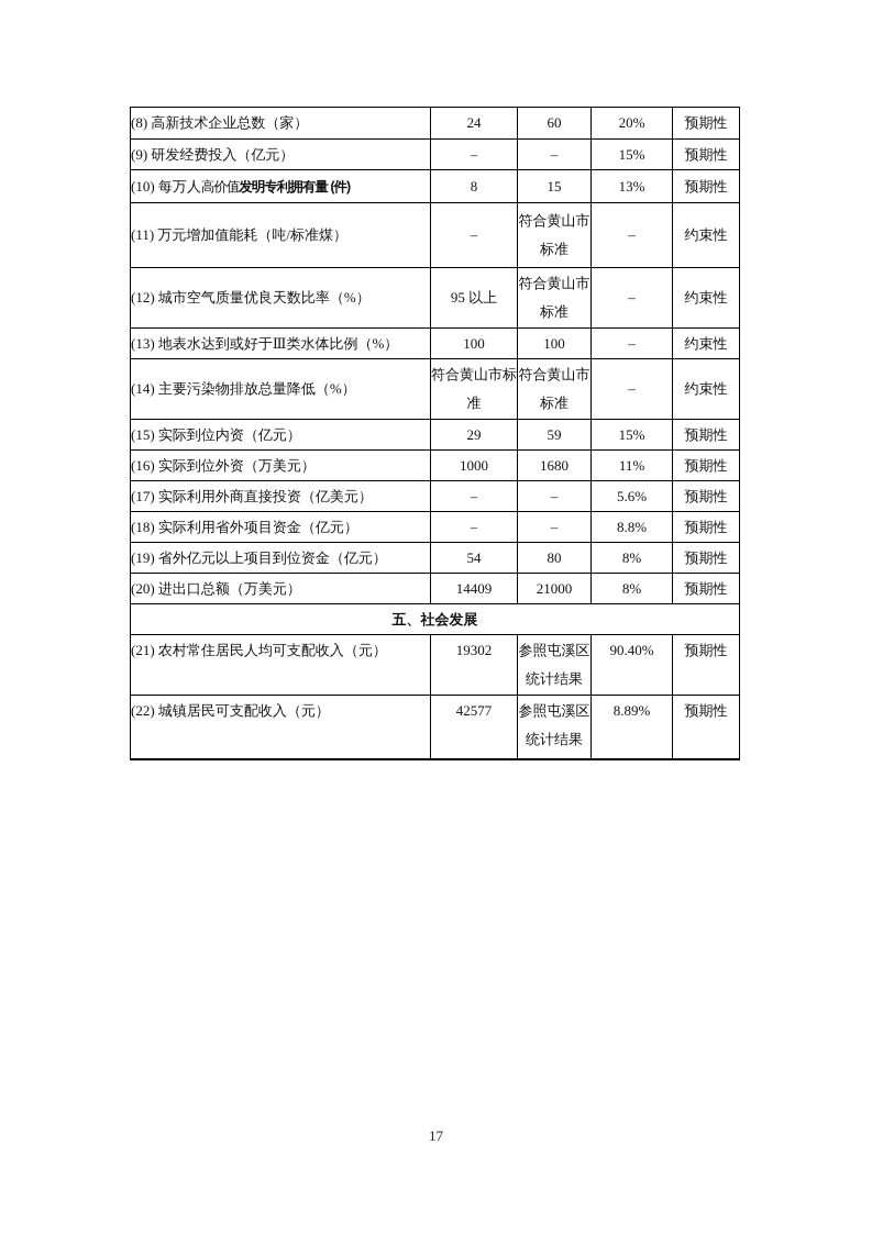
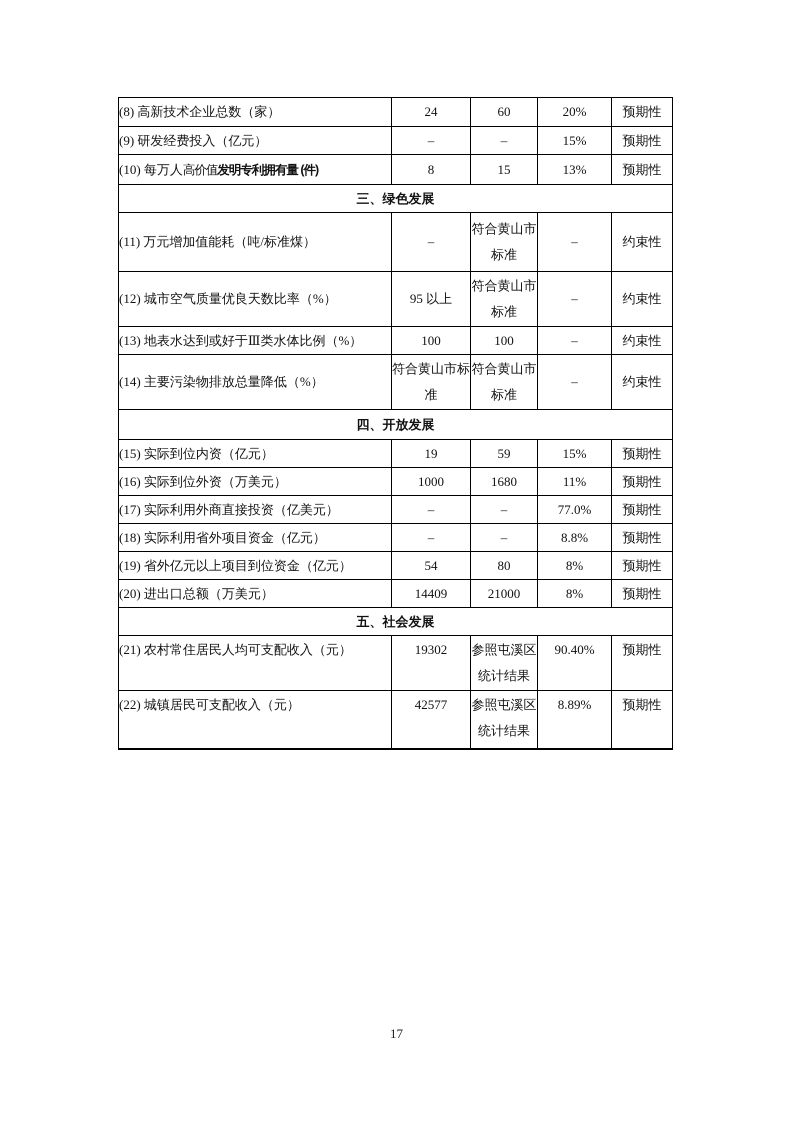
  (8) 高新技术企业总数（家）	24	60	20%	预期性
  (9) 研发经费投入（亿元）	–	–	15%	预期性
  (10) 每万人高价值发明专利拥有量 (件)	8	15	13%	预期性
+ 三、绿色发展
  (11) 万元增加值能耗（吨/标准煤）	–	符合黄山市标准	–	约束性
  (12) 城市空气质量优良天数比率（%）	95 以上	符合黄山市标准	–	约束性
  (13) 地表水达到或好于Ⅲ类水体比例（%）	100	100	–	约束性
  (14) 主要污染物排放总量降低（%）	符合黄山市标准	符合黄山市标准	–	约束性
+ 四、开放发展
- (15) 实际到位内资（亿元）	29	59	15%	预期性
+ (15) 实际到位内资（亿元）	19	59	15%	预期性
  (16) 实际到位外资（万美元）	1000	1680	11%	预期性
- (17) 实际利用外商直接投资（亿美元）	–	–	5.6%	预期性
+ (17) 实际利用外商直接投资（亿美元）	–	–	77.0%	预期性
  (18) 实际利用省外项目资金（亿元）	–	–	8.8%	预期性
  (19) 省外亿元以上项目到位资金（亿元）	54	80	8%	预期性
  (20) 进出口总额（万美元）	14409	21000	8%	预期性
  五、社会发展
  (21) 农村常住居民人均可支配收入（元）	19302	参照屯溪区统计结果	90.40%	预期性
  (22) 城镇居民可支配收入（元）	42577	参照屯溪区统计结果	8.89%	预期性
  17
